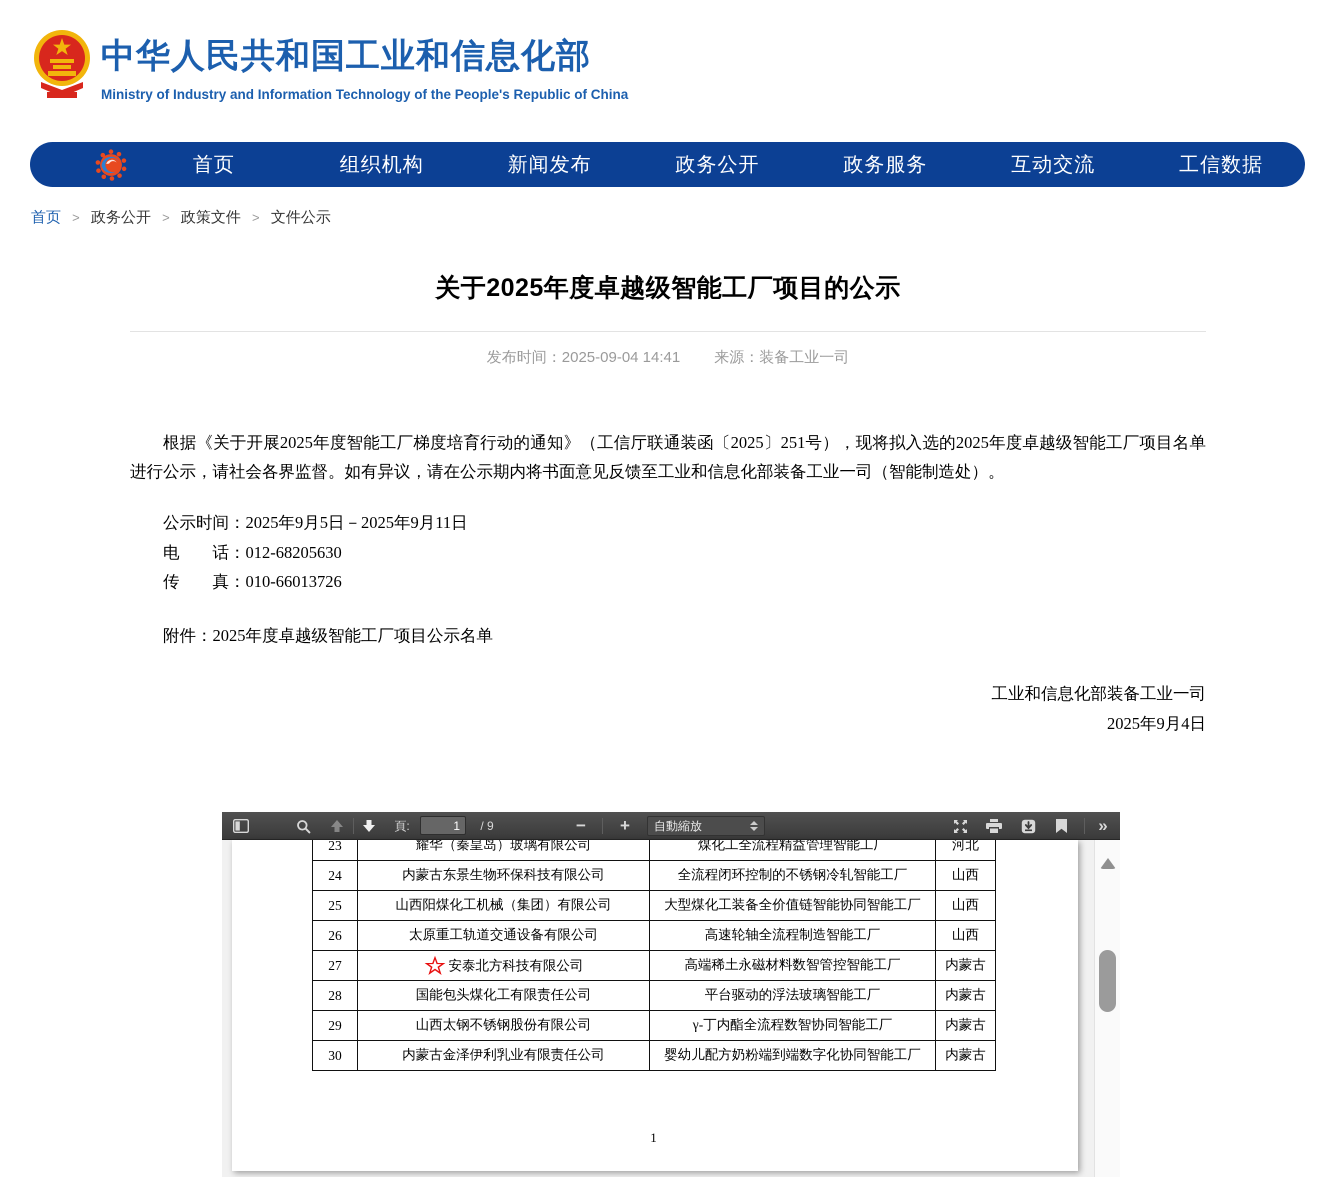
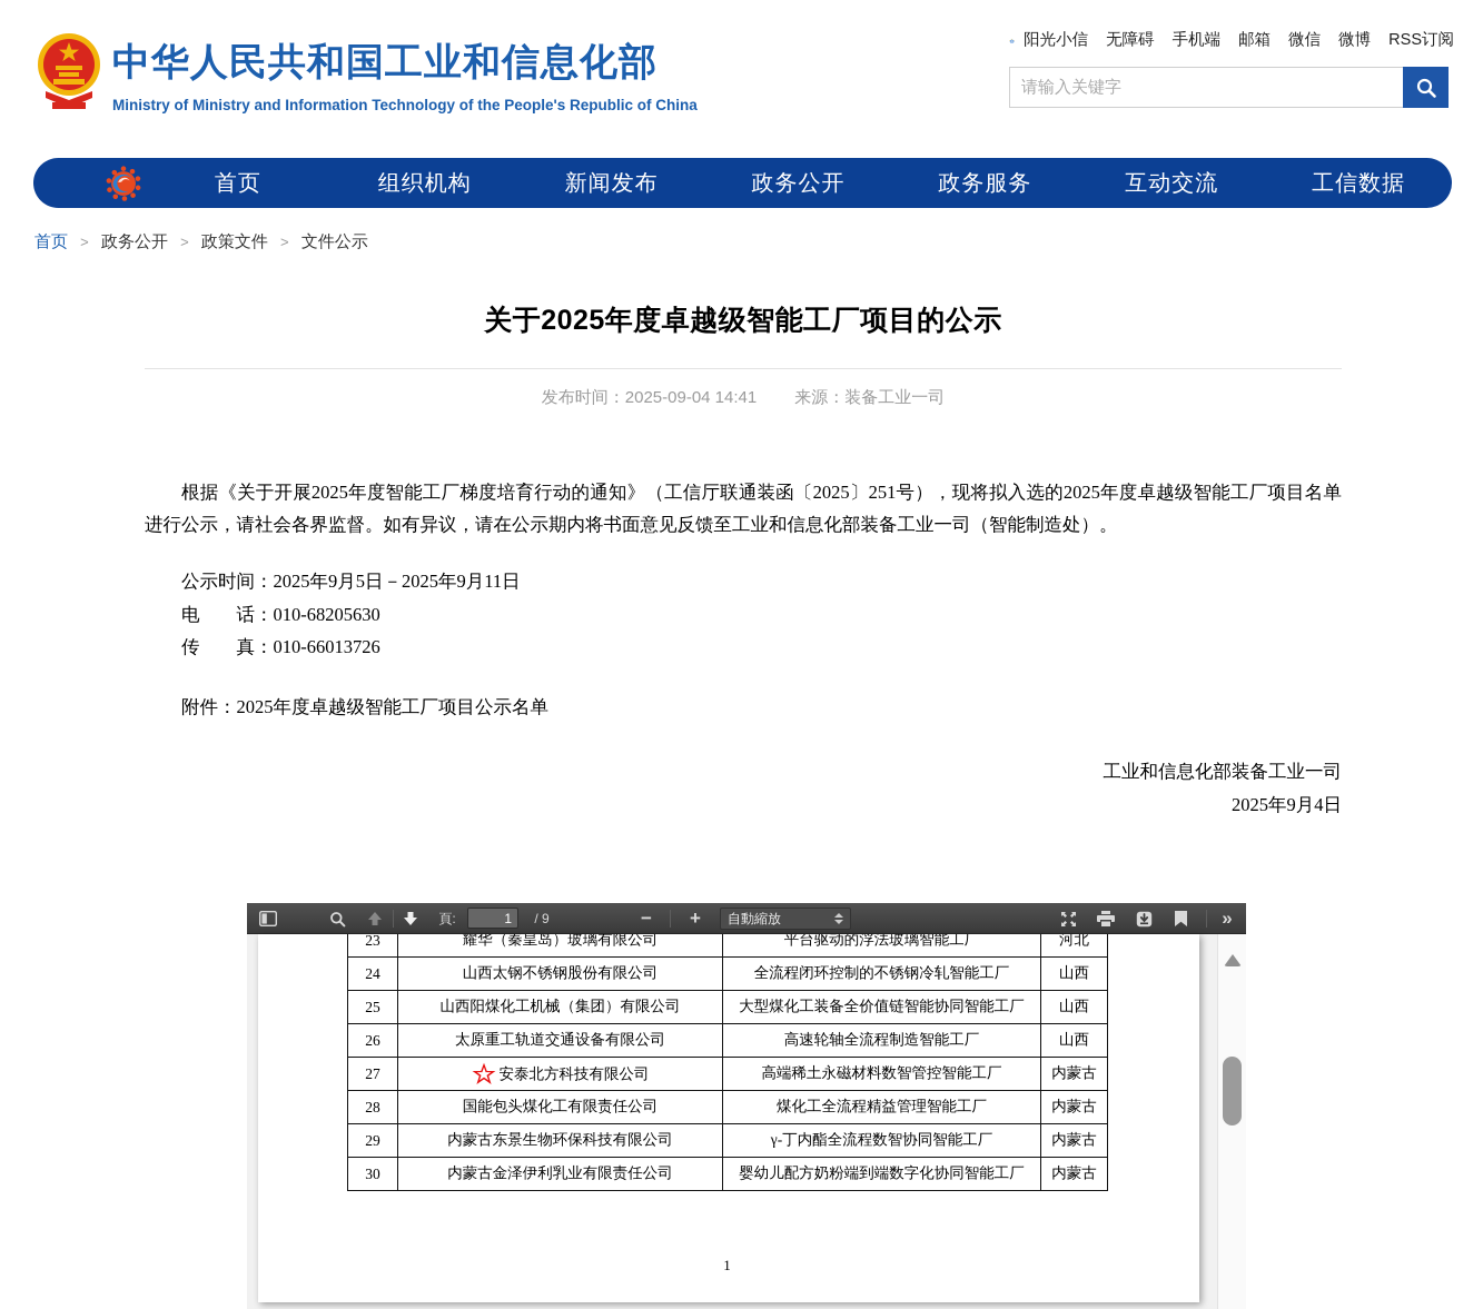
  中华人民共和国工业和信息化部
- Ministry of Industry and Information Technology of the People's Republic of China
+ Ministry of Ministry and Information Technology of the People's Republic of China
+ 阳光小信
+ 无障碍
+ 手机端
+ 邮箱
+ 微信
+ 微博
+ RSS订阅
+ 请输入关键字
  首页
  组织机构
  新闻发布
  政务公开
  政务服务
  互动交流
  工信数据
  首页 > 政务公开 > 政策文件 > 文件公示
  关于2025年度卓越级智能工厂项目的公示
  发布时间：2025-09-04 14:41 来源：装备工业一司
  根据《关于开展2025年度智能工厂梯度培育行动的通知》（工信厅联通装函〔2025〕251号），现将拟入选的2025年度卓越级智能工厂项目名单进行公示，请社会各界监督。如有异议，请在公示期内将书面意见反馈至工业和信息化部装备工业一司（智能制造处）。
  公示时间：2025年9月5日－2025年9月11日
- 电 话：012-68205630
+ 电 话：010-68205630
  传 真：010-66013726
  附件：2025年度卓越级智能工厂项目公示名单
  工业和信息化部装备工业一司
  2025年9月4日
  頁:
  1
  / 9
  −
  +
  自動縮放
  »
- 23	耀华（秦皇岛）玻璃有限公司	煤化工全流程精益管理智能工厂	河北
+ 23	耀华（秦皇岛）玻璃有限公司	平台驱动的浮法玻璃智能工厂	河北
- 24	内蒙古东景生物环保科技有限公司	全流程闭环控制的不锈钢冷轧智能工厂	山西
+ 24	山西太钢不锈钢股份有限公司	全流程闭环控制的不锈钢冷轧智能工厂	山西
  25	山西阳煤化工机械（集团）有限公司	大型煤化工装备全价值链智能协同智能工厂	山西
  26	太原重工轨道交通设备有限公司	高速轮轴全流程制造智能工厂	山西
  27	安泰北方科技有限公司	高端稀土永磁材料数智管控智能工厂	内蒙古
- 28	国能包头煤化工有限责任公司	平台驱动的浮法玻璃智能工厂	内蒙古
+ 28	国能包头煤化工有限责任公司	煤化工全流程精益管理智能工厂	内蒙古
- 29	山西太钢不锈钢股份有限公司	γ-丁内酯全流程数智协同智能工厂	内蒙古
+ 29	内蒙古东景生物环保科技有限公司	γ-丁内酯全流程数智协同智能工厂	内蒙古
  30	内蒙古金泽伊利乳业有限责任公司	婴幼儿配方奶粉端到端数字化协同智能工厂	内蒙古
  1
